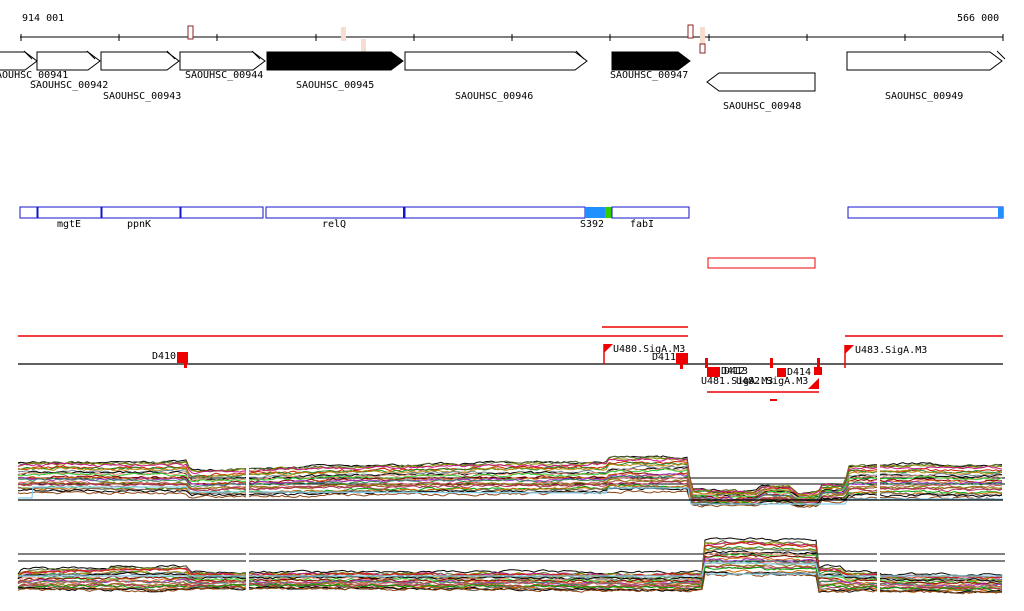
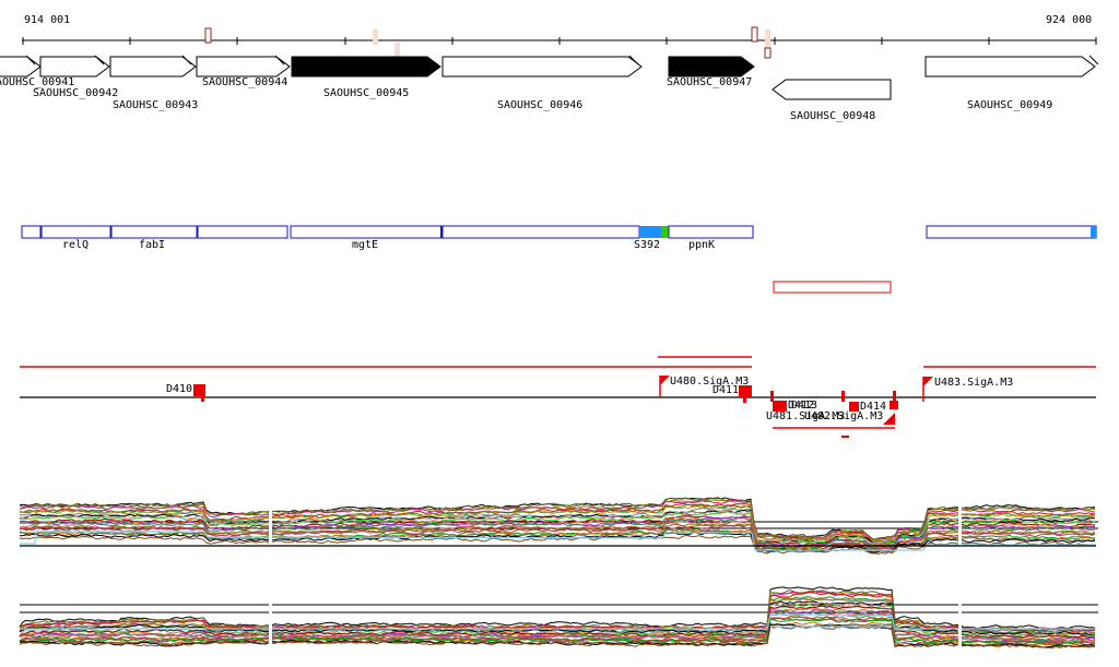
  914 001
- 566 000
+ 924 000
  OUHSC_00941
  SAOUHSC_00942
  SAOUHSC_00943
  SAOUHSC_00944
  SAOUHSC_00945
  SAOUHSC_00946
  SAOUHSC_00947
  SAOUHSC_00948
  SAOUHSC_00949
- mgtE
+ relQ
- ppnK
+ fabI
- relQ
+ mgtE
  S392
- fabI
+ ppnK
  D410
  U480.SigA.M3
  D411
  U483.SigA.M3
  D412
  D413
  D414
  U481.SigA.M3
  U482.SigA.M3
